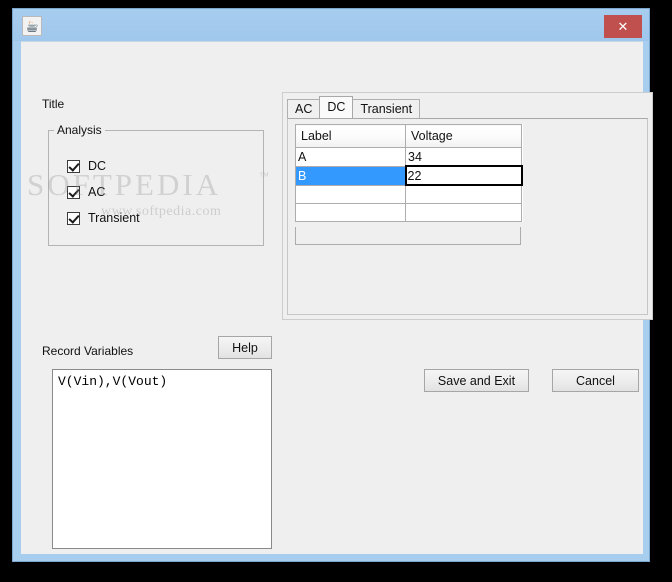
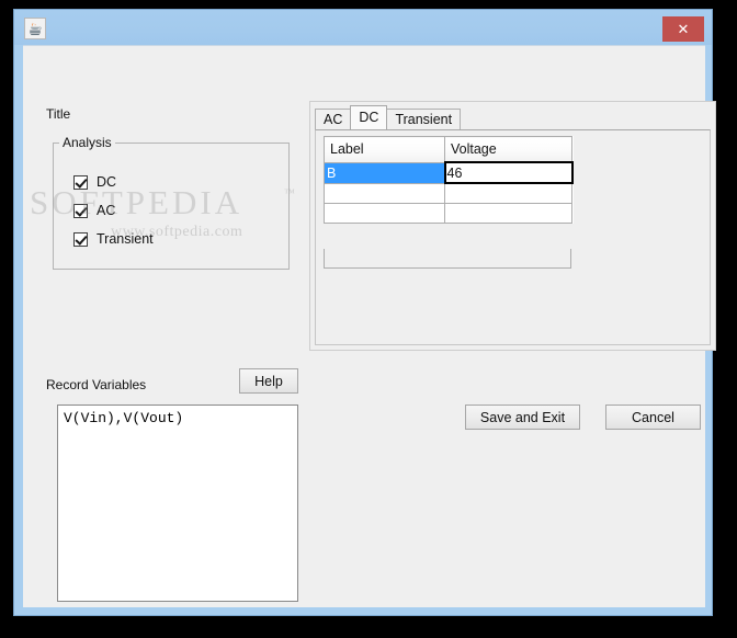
  ✕
  SOFTPEDIA
  ™
  www.softpedia.com
  Title
  Analysis
  DC
  AC
  Transient
  AC
  DC
  Transient
  Label	Voltage
- A	34
- B	22
+ B	46
  Record Variables
  Help
  V(Vin),V(Vout)
  Save and Exit
  Cancel
